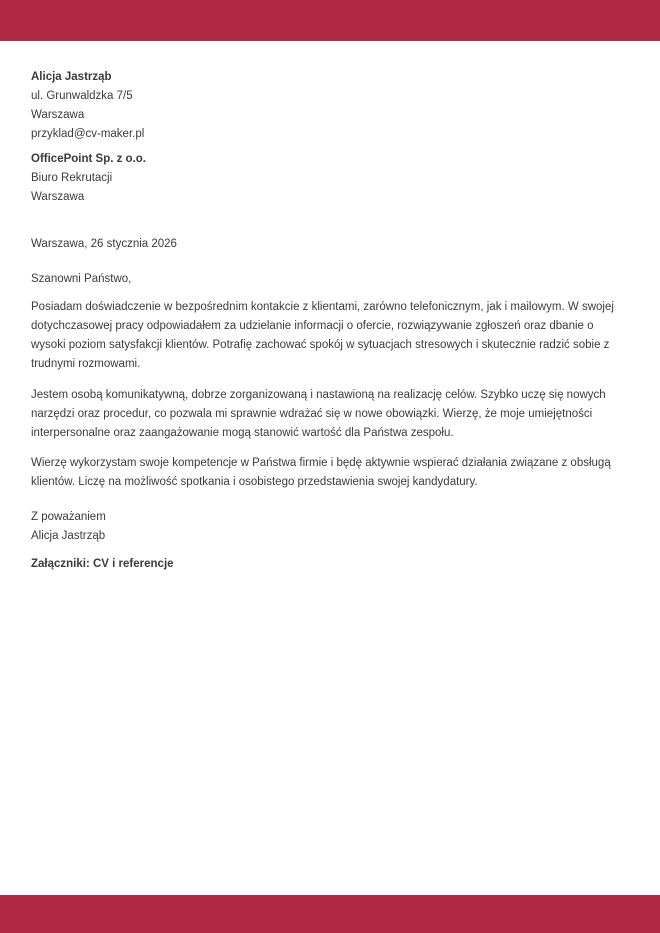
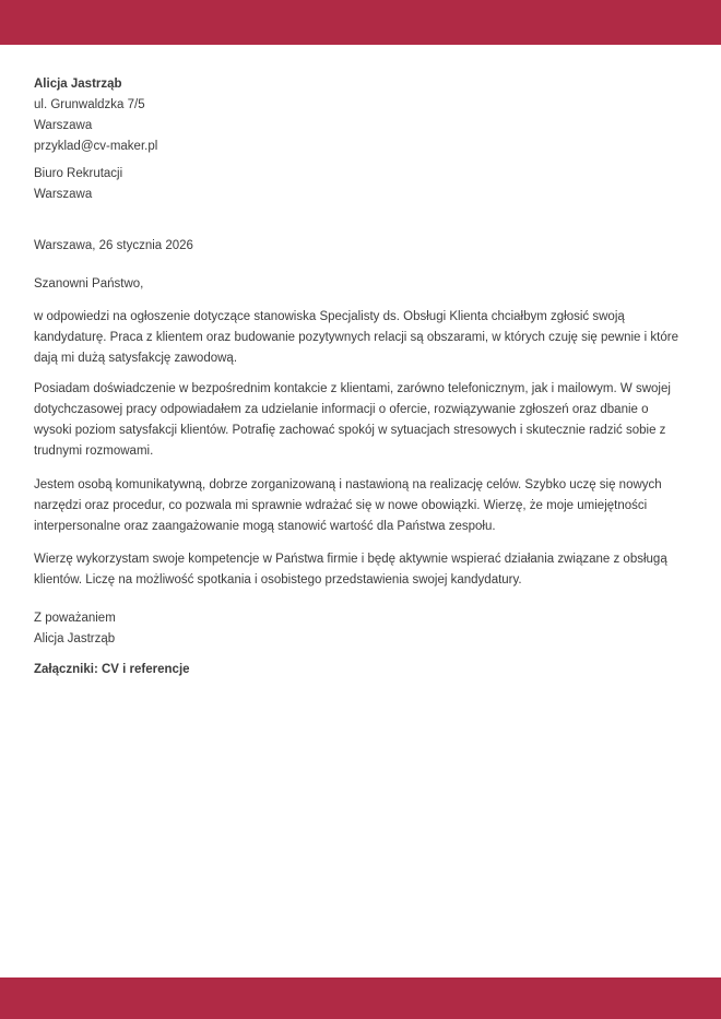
  Alicja Jastrząb
  ul. Grunwaldzka 7/5
  Warszawa
  przyklad@cv-maker.pl
- OfficePoint Sp. z o.o.
  Biuro Rekrutacji
  Warszawa
  Warszawa, 26 stycznia 2026
  Szanowni Państwo,
+ w odpowiedzi na ogłoszenie dotyczące stanowiska Specjalisty ds. Obsługi Klienta chciałbym zgłosić swoją kandydaturę. Praca z klientem oraz budowanie pozytywnych relacji są obszarami, w których czuję się pewnie i które dają mi dużą satysfakcję zawodową.
  Posiadam doświadczenie w bezpośrednim kontakcie z klientami, zarówno telefonicznym, jak i mailowym. W swojej dotychczasowej pracy odpowiadałem za udzielanie informacji o ofercie, rozwiązywanie zgłoszeń oraz dbanie o wysoki poziom satysfakcji klientów. Potrafię zachować spokój w sytuacjach stresowych i skutecznie radzić sobie z trudnymi rozmowami.
  Jestem osobą komunikatywną, dobrze zorganizowaną i nastawioną na realizację celów. Szybko uczę się nowych narzędzi oraz procedur, co pozwala mi sprawnie wdrażać się w nowe obowiązki. Wierzę, że moje umiejętności interpersonalne oraz zaangażowanie mogą stanowić wartość dla Państwa zespołu.
  Wierzę wykorzystam swoje kompetencje w Państwa firmie i będę aktywnie wspierać działania związane z obsługą klientów. Liczę na możliwość spotkania i osobistego przedstawienia swojej kandydatury.
  Z poważaniem
  Alicja Jastrząb
  Załączniki: CV i referencje
